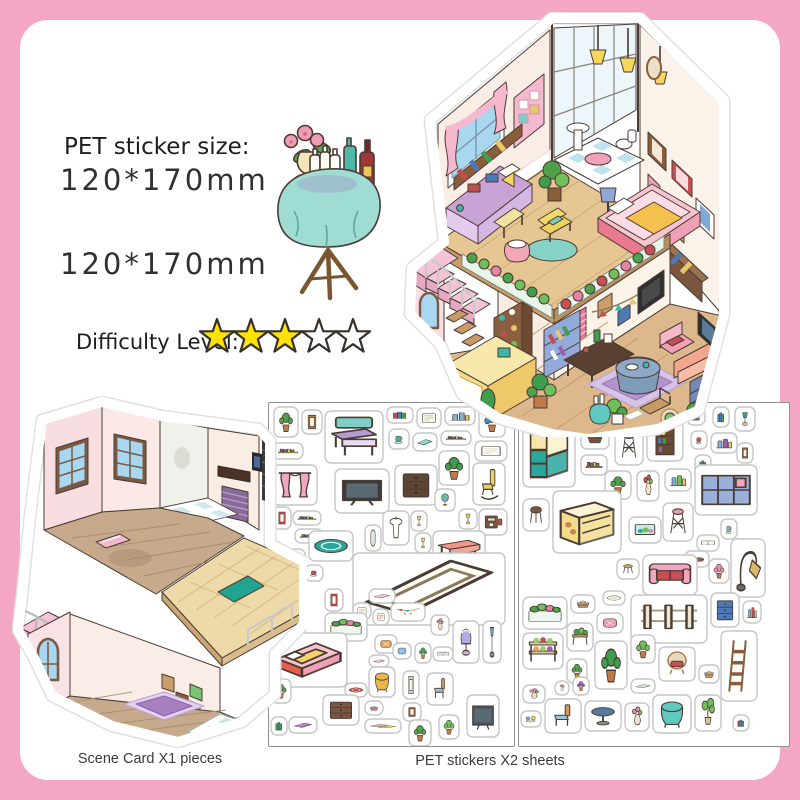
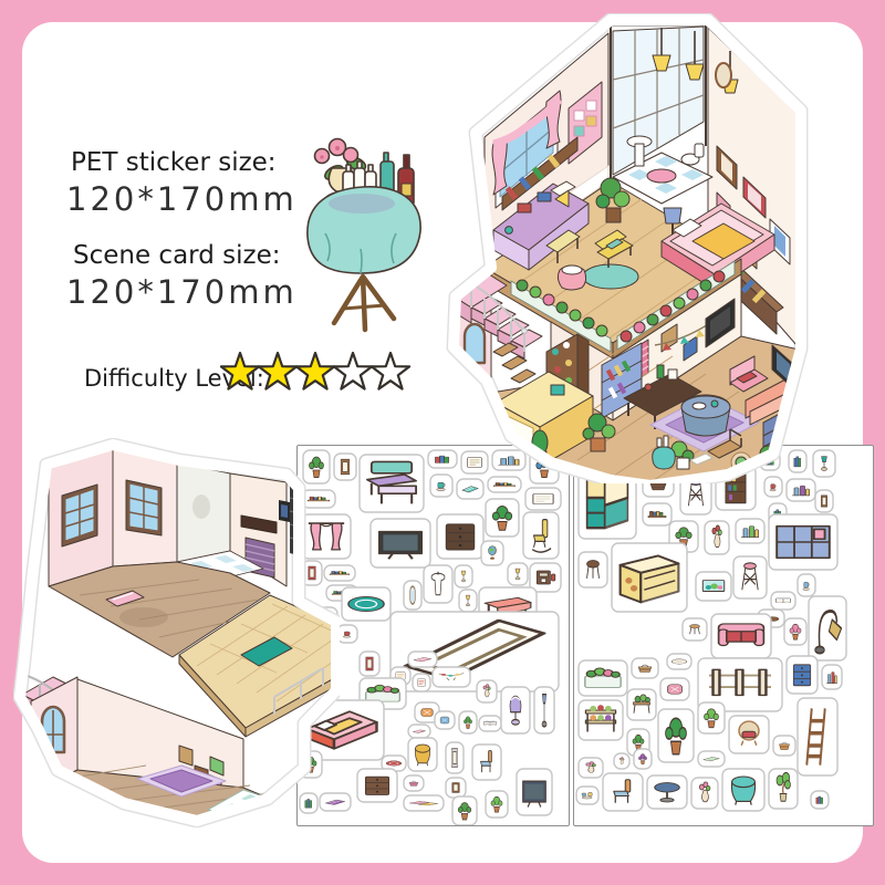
  PET sticker size:
  120*170mm
+ Scene card size:
  120*170mm
  Difficulty Levl:
- Scene Card X1 pieces
- PET stickers X2 sheets
